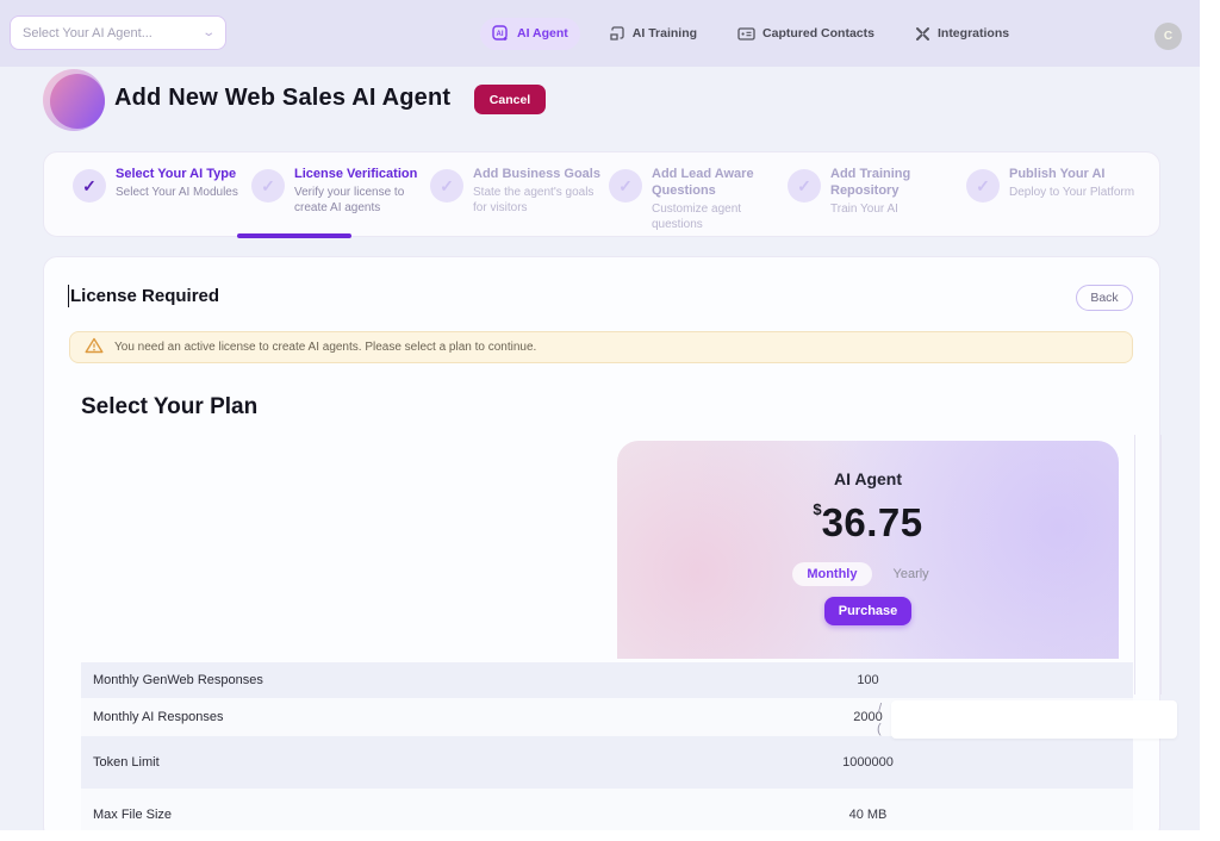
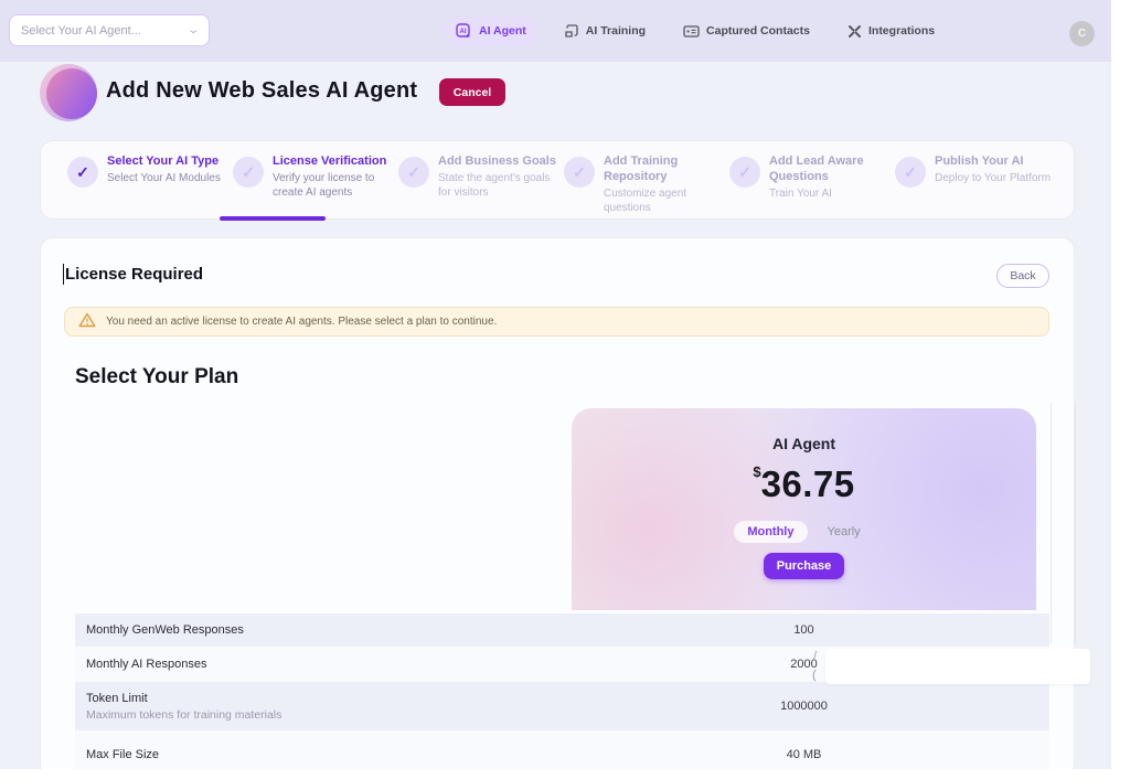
  Select Your AI Agent...
  ⌄
  AI Agent
  AI Training
  Captured Contacts
  Integrations
  C
  Add New Web Sales AI Agent
  Cancel
  ✓
  Select Your AI Type
  Select Your AI Modules
  ✓
  License Verification
  Verify your license to create AI agents
  ✓
  Add Business Goals
  State the agent's goals for visitors
  ✓
- Add Lead Aware Questions
+ Add Training Repository
  Customize agent questions
  ✓
- Add Training Repository
+ Add Lead Aware Questions
  Train Your AI
  ✓
  Publish Your AI
  Deploy to Your Platform
  License Required
  Back
  You need an active license to create AI agents. Please select a plan to continue.
  Select Your Plan
  AI Agent
  $36.75
  Monthly
  Yearly
  Purchase
  Monthly GenWeb Responses
  100
  Monthly AI Responses
  2000
  Token Limit
+ Maximum tokens for training materials
  1000000
  Max File Size
  40 MB
  /
  (
